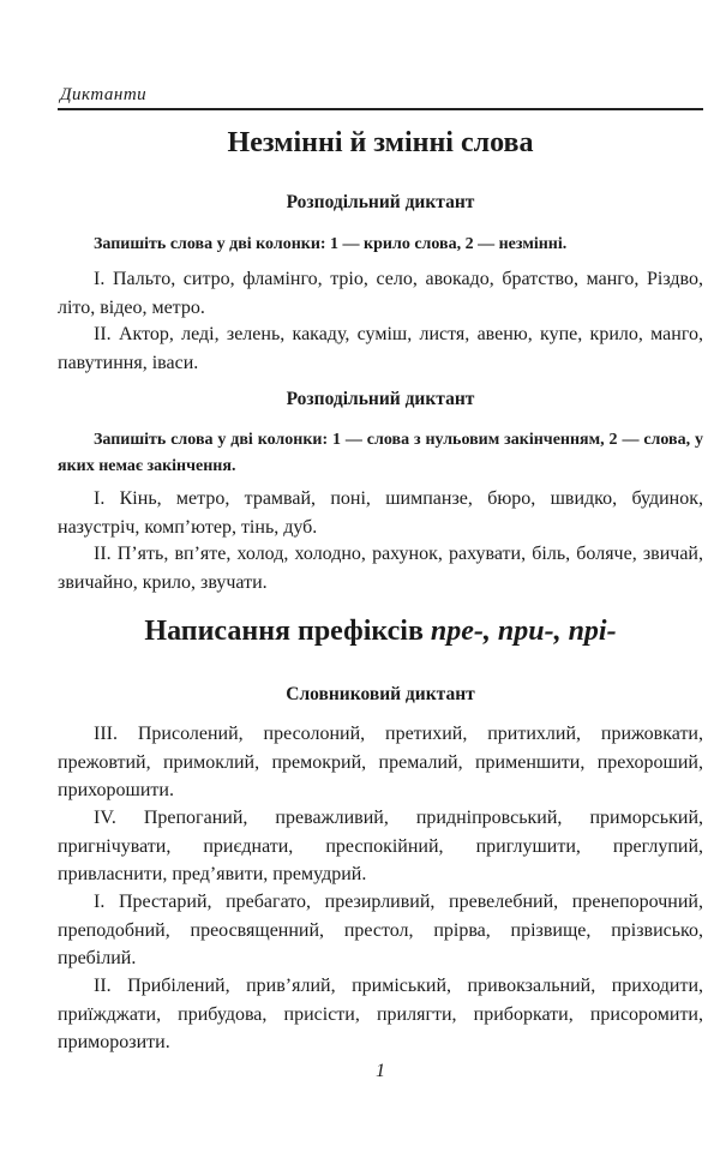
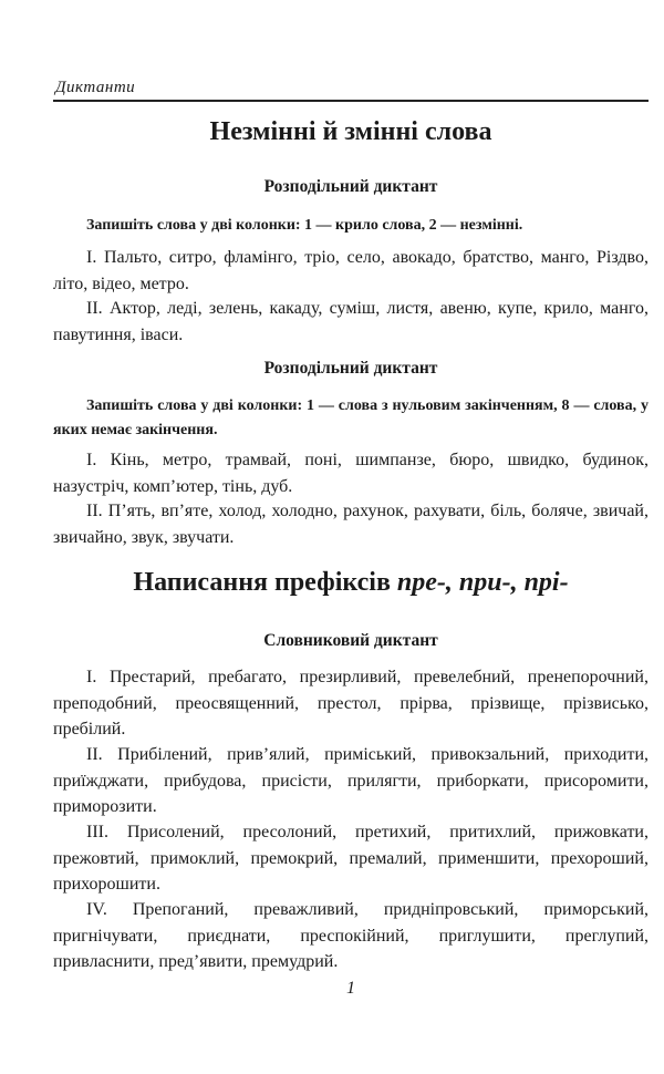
  Диктанти
  Незмінні й змінні слова
  Розподільний диктант
  Запишіть слова у дві колонки: 1 — крило слова, 2 — незмінні.
  I. Пальто, ситро, фламінго, тріо, село, авокадо, братство, манго, Різдво, літо, відео, метро.
  II. Актор, леді, зелень, какаду, суміш, листя, авеню, купе, крило, манго, павутиння, іваси.
  Розподільний диктант
- Запишіть слова у дві колонки: 1 — слова з нульовим закінченням, 2 — слова, у яких немає закінчення.
+ Запишіть слова у дві колонки: 1 — слова з нульовим закінченням, 8 — слова, у яких немає закінчення.
  I. Кінь, метро, трамвай, поні, шимпанзе, бюро, швидко, будинок, назустріч, комп’ютер, тінь, дуб.
- II. П’ять, вп’яте, холод, холодно, рахунок, рахувати, біль, боляче, звичай, звичайно, крило, звучати.
+ II. П’ять, вп’яте, холод, холодно, рахунок, рахувати, біль, боляче, звичай, звичайно, звук, звучати.
  Написання префіксів пре-, при-, прі-
  Словниковий диктант
- III. Присолений, пресолоний, претихий, притихлий, прижовкати, прежовтий, примоклий, премокрий, премалий, применшити, прехороший, прихорошити.
+ I. Престарий, пребагато, презирливий, превелебний, пренепорочний, преподобний, преосвященний, престол, прірва, прізвище, прізвисько, пребілий.
- IV. Препоганий, преважливий, придніпровський, приморський, пригнічувати, приєднати, преспокійний, приглушити, преглупий, привласнити, пред’явити, премудрий.
+ II. Прибілений, прив’ялий, приміський, привокзальний, приходити, приїжджати, прибудова, присісти, прилягти, приборкати, присоромити, приморозити.
- I. Престарий, пребагато, презирливий, превелебний, пренепорочний, преподобний, преосвященний, престол, прірва, прізвище, прізвисько, пребілий.
+ III. Присолений, пресолоний, претихий, притихлий, прижовкати, прежовтий, примоклий, премокрий, премалий, применшити, прехороший, прихорошити.
- II. Прибілений, прив’ялий, приміський, привокзальний, приходити, приїжджати, прибудова, присісти, прилягти, приборкати, присоромити, приморозити.
+ IV. Препоганий, преважливий, придніпровський, приморський, пригнічувати, приєднати, преспокійний, приглушити, преглупий, привласнити, пред’явити, премудрий.
  1
